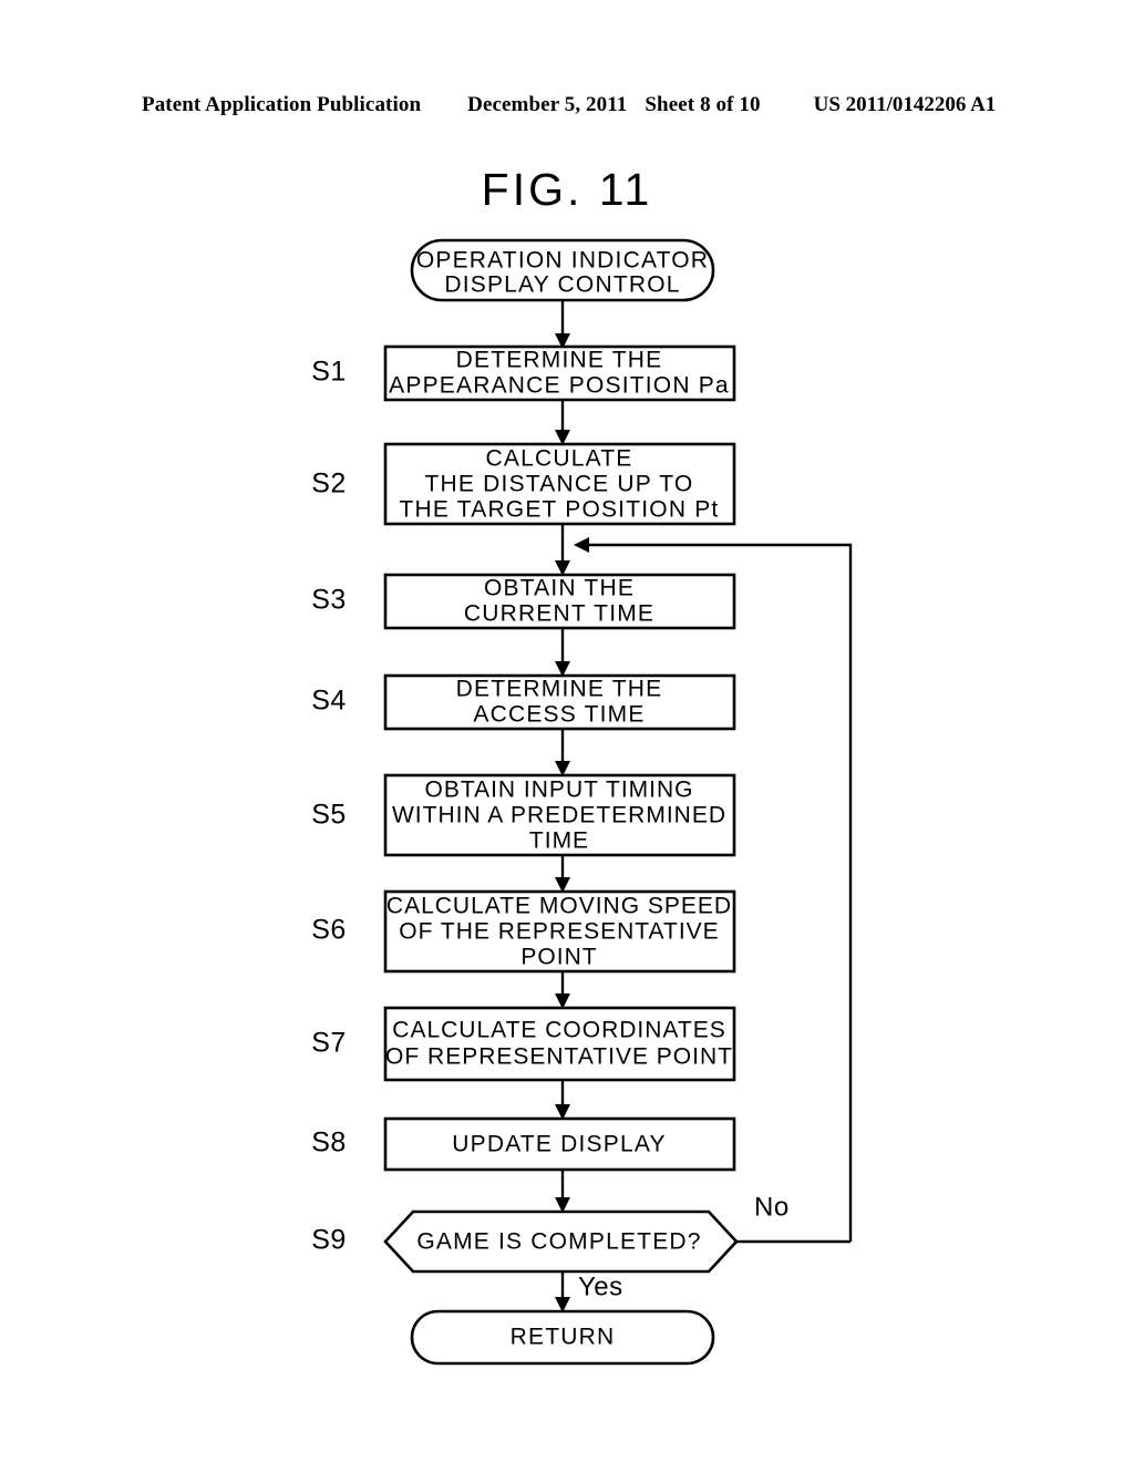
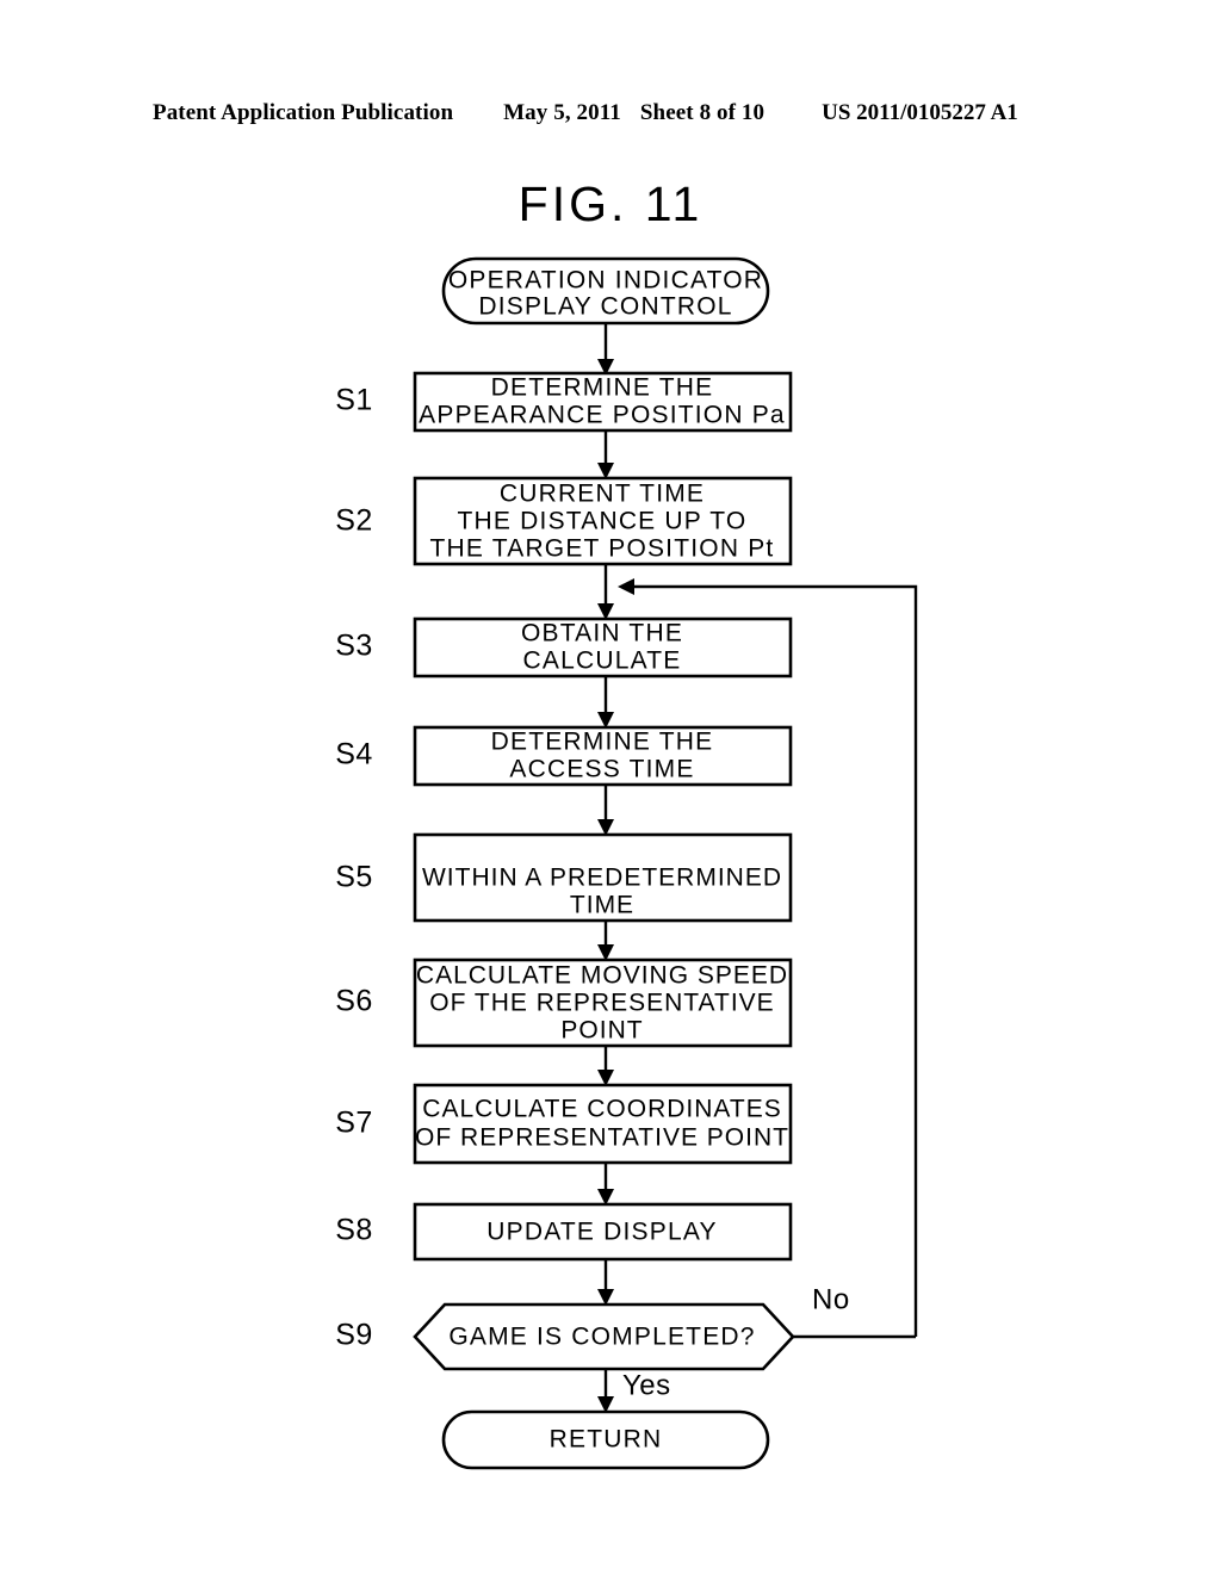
  Patent Application Publication
- December 5, 2011
+ May 5, 2011
  Sheet 8 of 10
- US 2011/0142206 A1
+ US 2011/0105227 A1
  FIG. 11
  OPERATION INDICATOR
  DISPLAY CONTROL
  S1
  DETERMINE THE
  APPEARANCE POSITION Pa
  S2
- CALCULATE
+ CURRENT TIME
  THE DISTANCE UP TO
  THE TARGET POSITION Pt
  S3
  OBTAIN THE
- CURRENT TIME
+ CALCULATE
  S4
  DETERMINE THE
  ACCESS TIME
  S5
- OBTAIN INPUT TIMING
  WITHIN A PREDETERMINED
  TIME
  S6
  CALCULATE MOVING SPEED
  OF THE REPRESENTATIVE
  POINT
  S7
  CALCULATE COORDINATES
  OF REPRESENTATIVE POINT
  S8
  UPDATE DISPLAY
  S9
  GAME IS COMPLETED?
  No
  Yes
  RETURN
